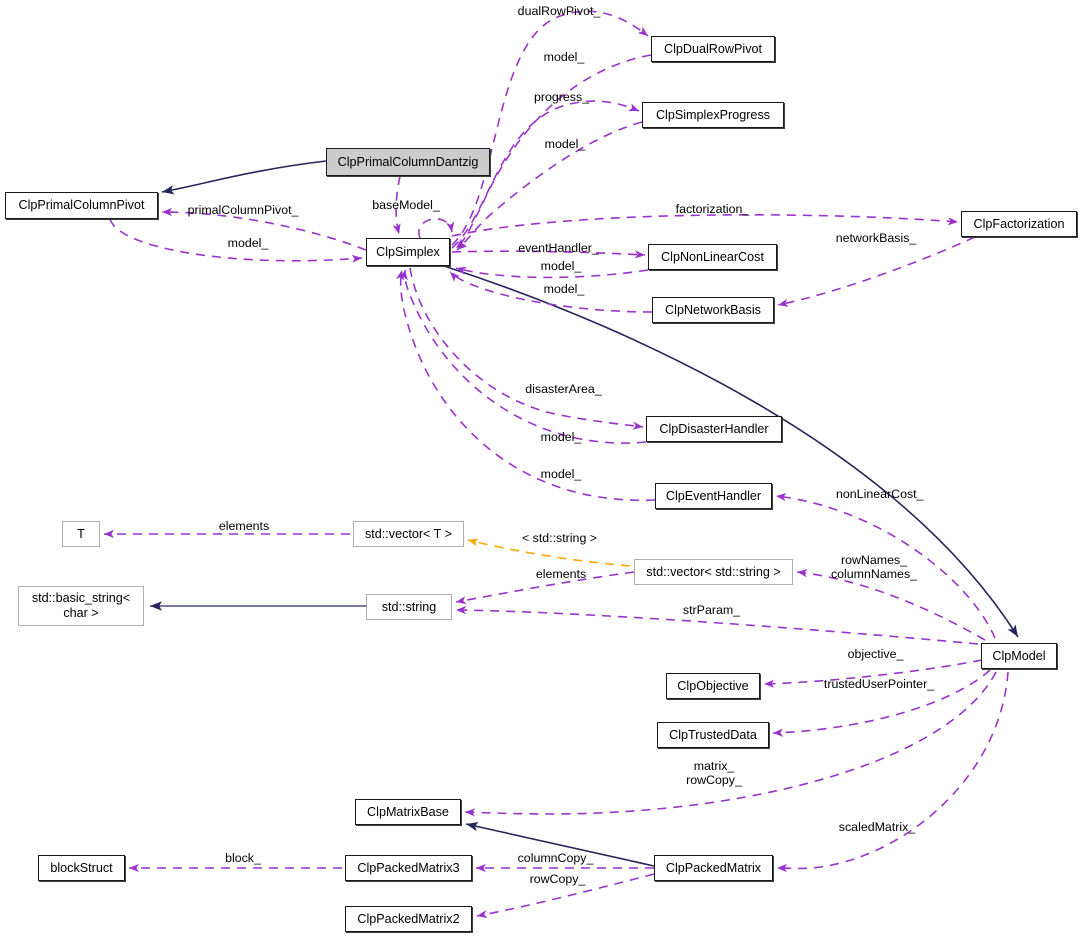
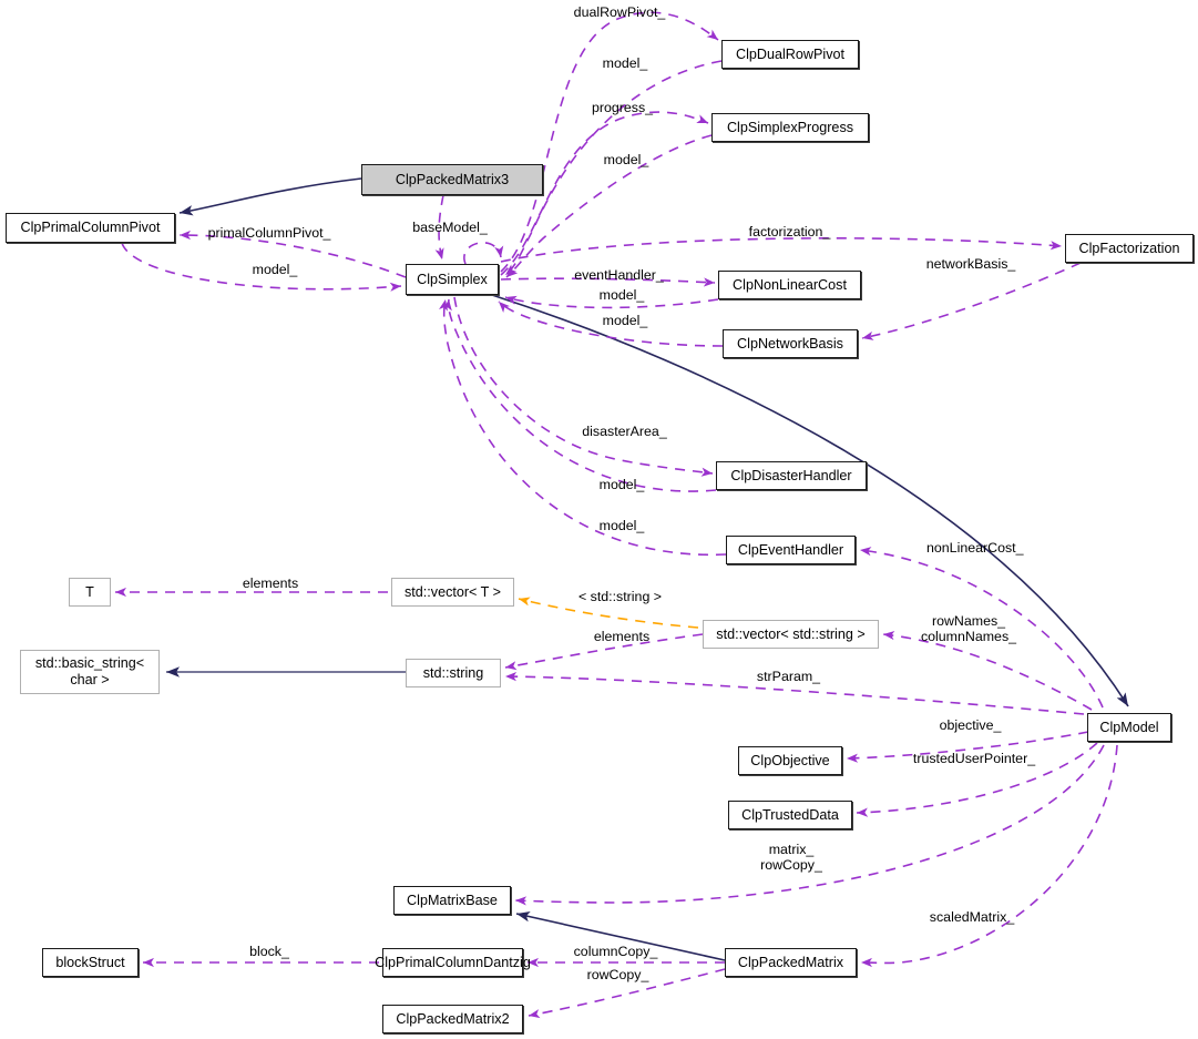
  ClpDualRowPivot
  ClpSimplexProgress
- ClpPrimalColumnDantzig
+ ClpPackedMatrix3
  ClpPrimalColumnPivot
  ClpFactorization
  ClpSimplex
  ClpNonLinearCost
  ClpNetworkBasis
  ClpDisasterHandler
  ClpEventHandler
  T
  std::vector< T >
  std::vector< std::string >
  std::basic_string<
  char >
  std::string
  ClpModel
  ClpObjective
  ClpTrustedData
  ClpMatrixBase
  blockStruct
- ClpPackedMatrix3
+ ClpPrimalColumnDantzig
  ClpPackedMatrix
  ClpPackedMatrix2
  dualRowPivot_
  model_
  progress_
  model_
  baseModel_
  factorization_
  primalColumnPivot_
  eventHandler_
  networkBasis_
  model_
  model_
  model_
  disasterArea_
  model_
  model_
  elements
  nonLinearCost_
  < std::string >
  rowNames_
  columnNames_
  elements
  strParam_
  objective_
  trustedUserPointer_
  matrix_
  rowCopy_
  scaledMatrix_
  block_
  columnCopy_
  rowCopy_
